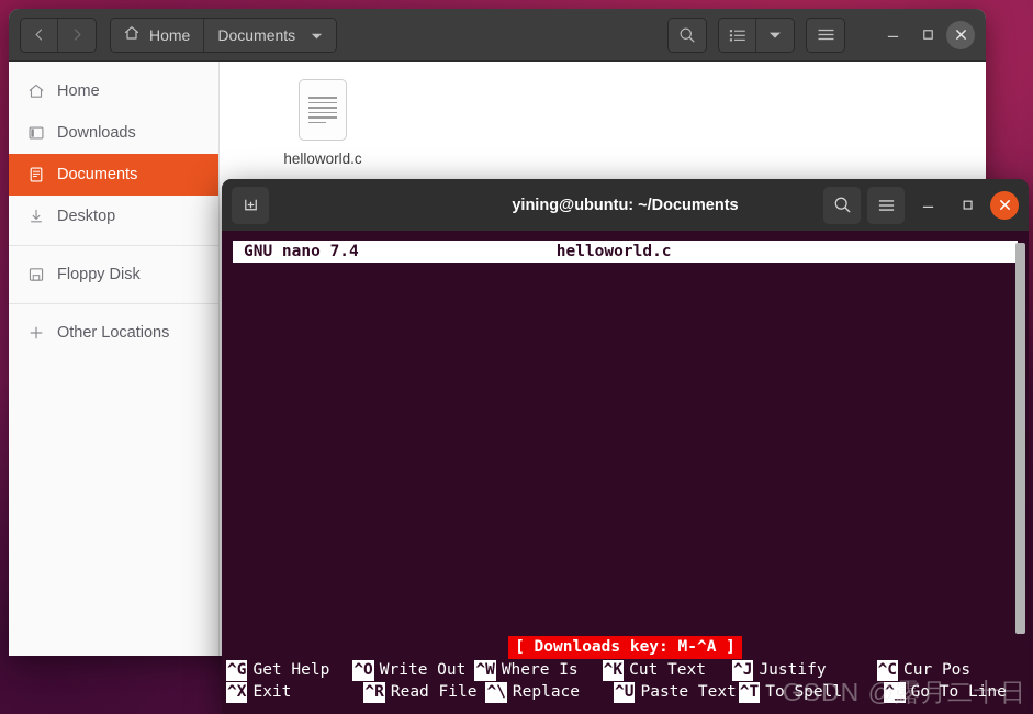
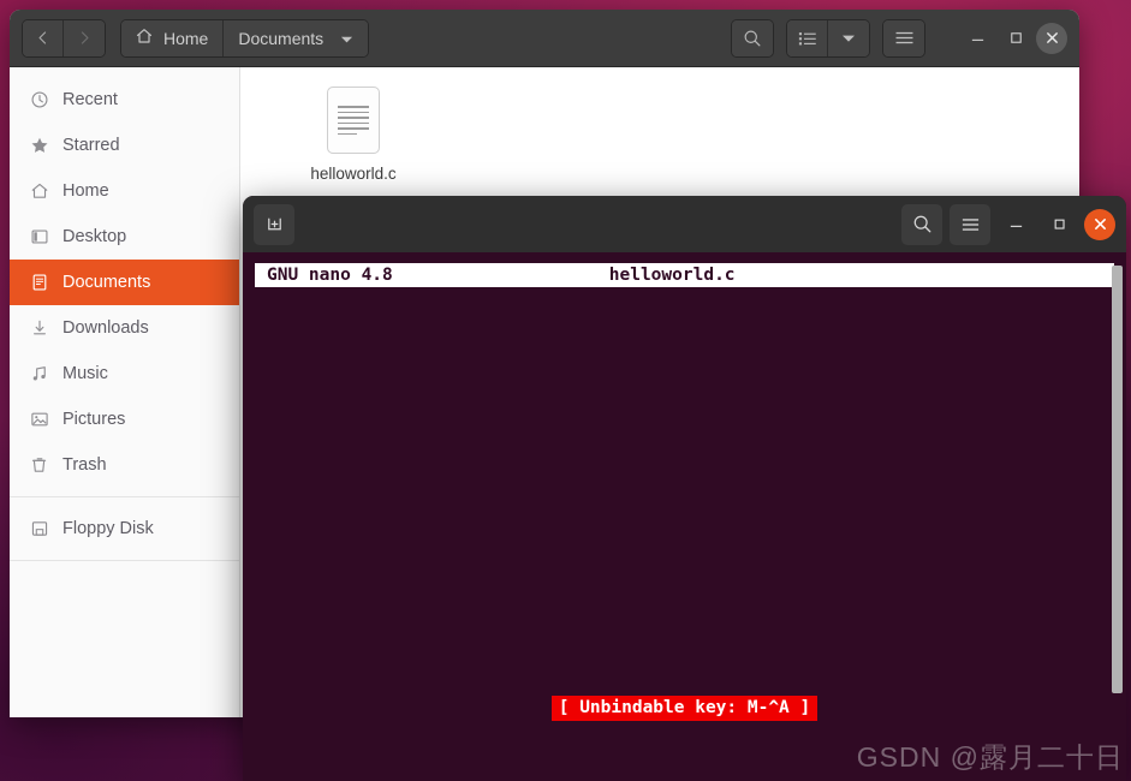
  Home
  Documents
+ Recent
+ Starred
  Home
- Downloads
+ Desktop
  Documents
- Desktop
+ Downloads
+ Music
+ Pictures
+ Trash
  Floppy Disk
- Other Locations
  helloworld.c
- yining@ubuntu: ~/Documents
- GNU nano 7.4
+ GNU nano 4.8
  helloworld.c
- [ Downloads key: M-^A ]
+ [ Unbindable key: M-^A ]
- ^G
- Get Help
- ^O
- Write Out
- ^W
- Where Is
- ^K
- Cut Text
- ^J
- Justify
- ^C
- Cur Pos
- ^X
- Exit
- ^R
- Read File
- ^\
- Replace
- ^U
- Paste Text
- ^T
- To Spell
- ^_
- Go To Line
  GSDN @露月二十日
